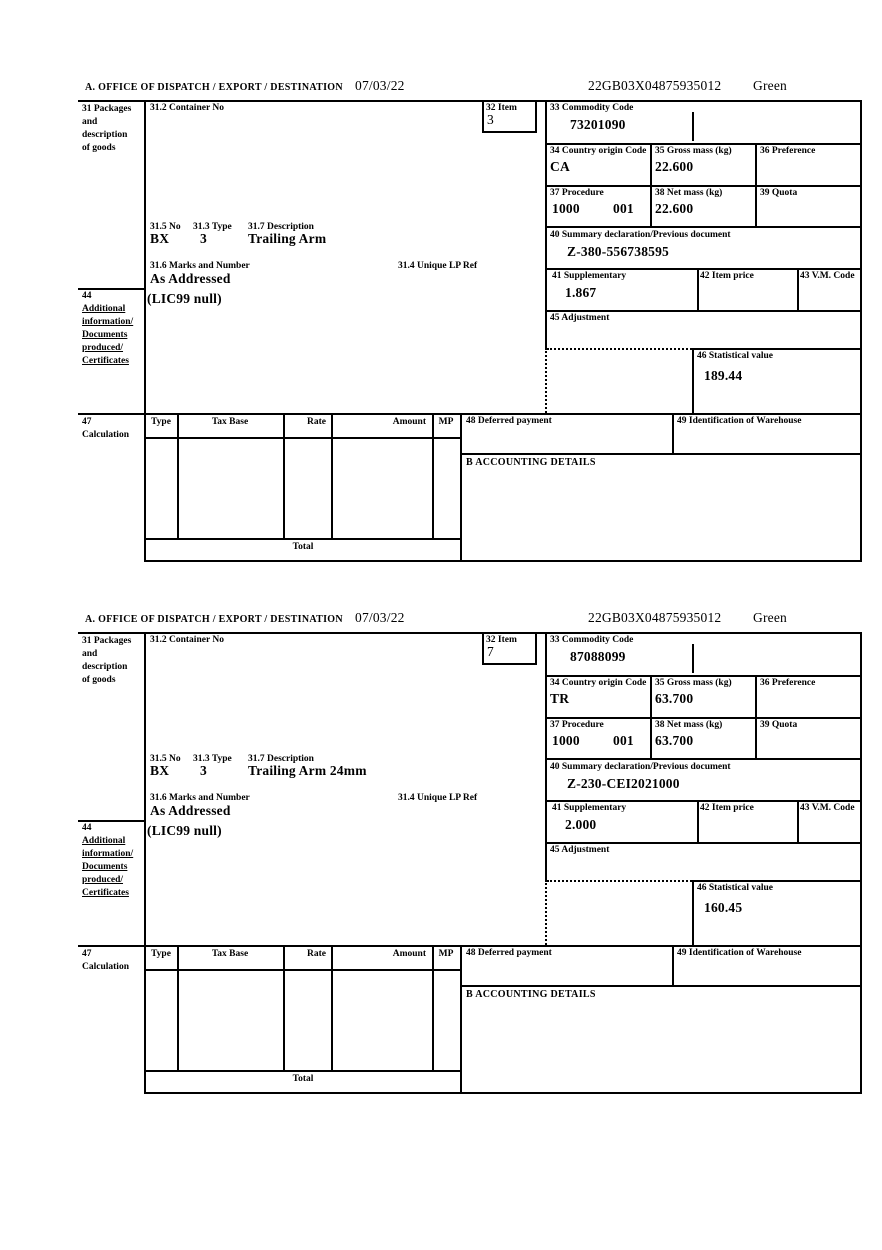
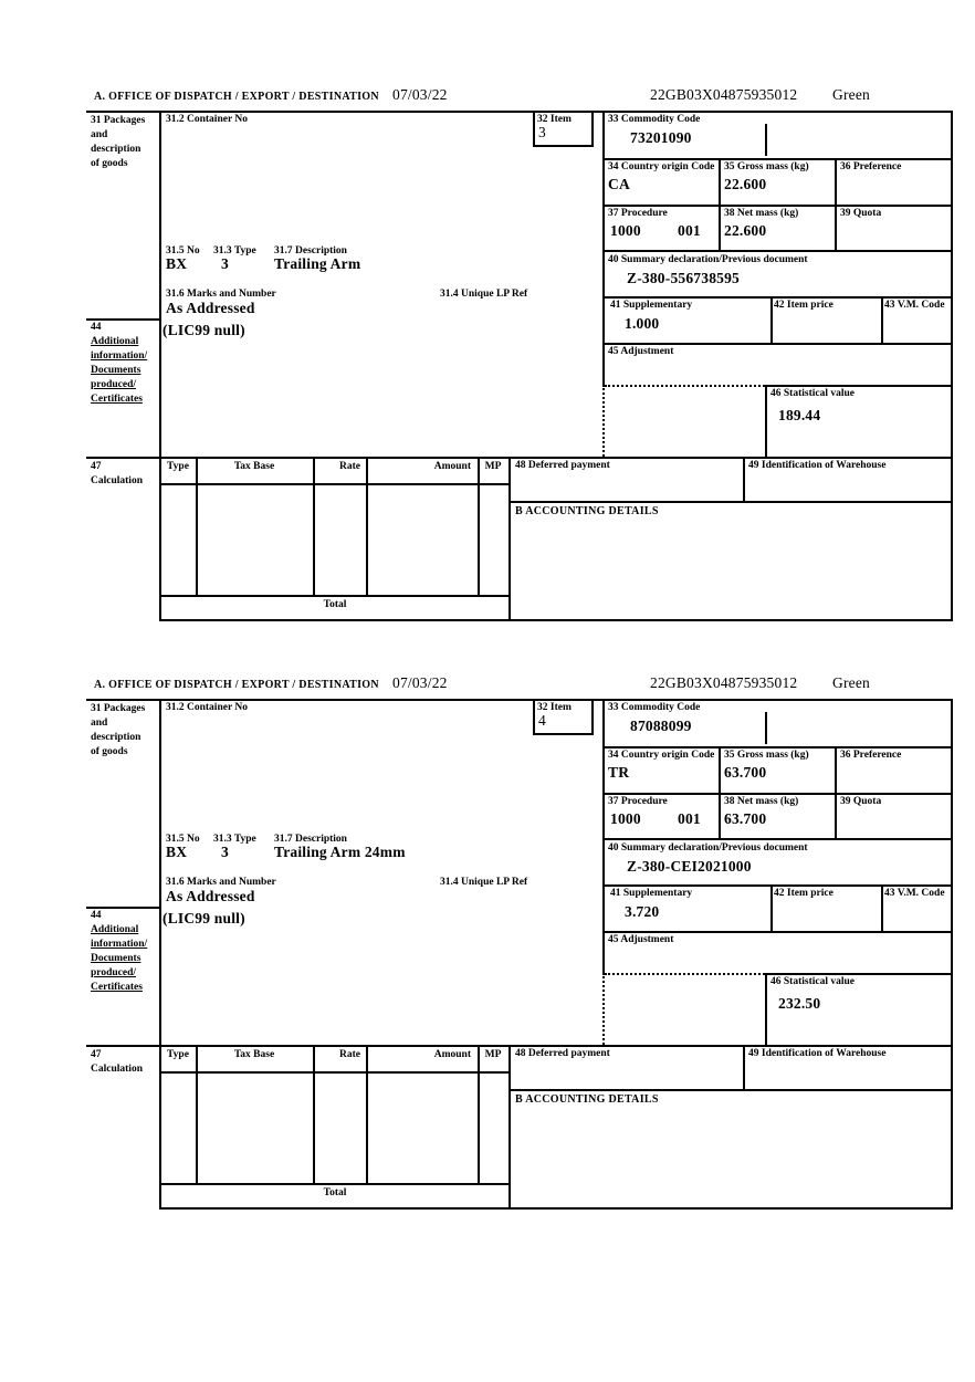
  A. OFFICE OF DISPATCH / EXPORT / DESTINATION
  07/03/22
  22GB03X04875935012
  Green
  31 Packages
  and
  description
  of goods
  44
  Additional
  information/
  Documents
  produced/
  Certificates
  47
  Calculation
  31.2 Container No
  32 Item
  3
  31.5 No
  31.3 Type
  31.7 Description
  BX
  3
  Trailing Arm
  31.6 Marks and Number
  31.4 Unique LP Ref
  As Addressed
  (LIC99 null)
  33 Commodity Code
  73201090
  34 Country origin Code
  CA
  35 Gross mass (kg)
  22.600
  36 Preference
  37 Procedure
  1000
  001
  38 Net mass (kg)
  22.600
  39 Quota
  40 Summary declaration/Previous document
  Z-380-556738595
  41 Supplementary
- 1.867
+ 1.000
  42 Item price
  43 V.M. Code
  45 Adjustment
  46 Statistical value
  189.44
  Type
  Tax Base
  Rate
  Amount
  MP
  Total
  48 Deferred payment
  49 Identification of Warehouse
  B ACCOUNTING DETAILS
  A. OFFICE OF DISPATCH / EXPORT / DESTINATION
  07/03/22
  22GB03X04875935012
  Green
  31 Packages
  and
  description
  of goods
  44
  Additional
  information/
  Documents
  produced/
  Certificates
  47
  Calculation
  31.2 Container No
  32 Item
- 7
+ 4
  31.5 No
  31.3 Type
  31.7 Description
  BX
  3
  Trailing Arm 24mm
  31.6 Marks and Number
  31.4 Unique LP Ref
  As Addressed
  (LIC99 null)
  33 Commodity Code
  87088099
  34 Country origin Code
  TR
  35 Gross mass (kg)
  63.700
  36 Preference
  37 Procedure
  1000
  001
  38 Net mass (kg)
  63.700
  39 Quota
  40 Summary declaration/Previous document
- Z-230-CEI2021000
+ Z-380-CEI2021000
  41 Supplementary
- 2.000
+ 3.720
  42 Item price
  43 V.M. Code
  45 Adjustment
  46 Statistical value
- 160.45
+ 232.50
  Type
  Tax Base
  Rate
  Amount
  MP
  Total
  48 Deferred payment
  49 Identification of Warehouse
  B ACCOUNTING DETAILS
